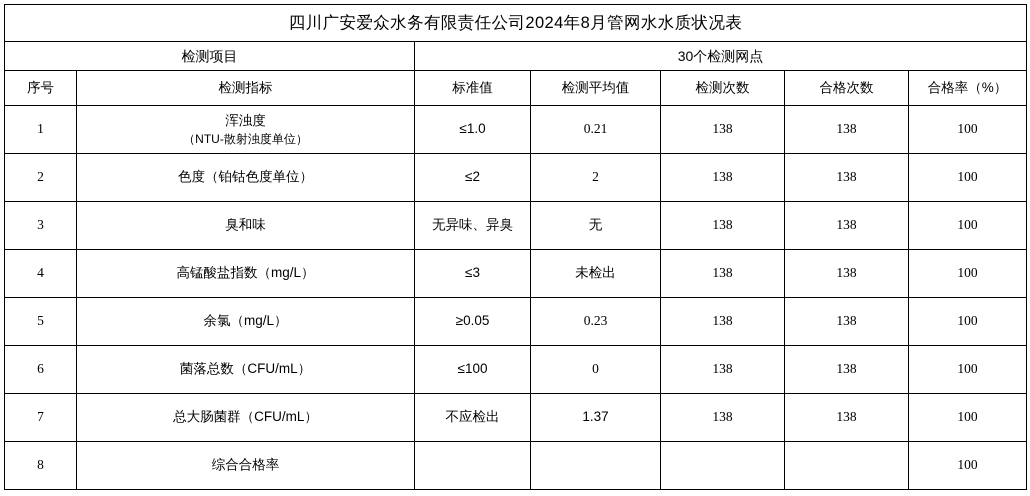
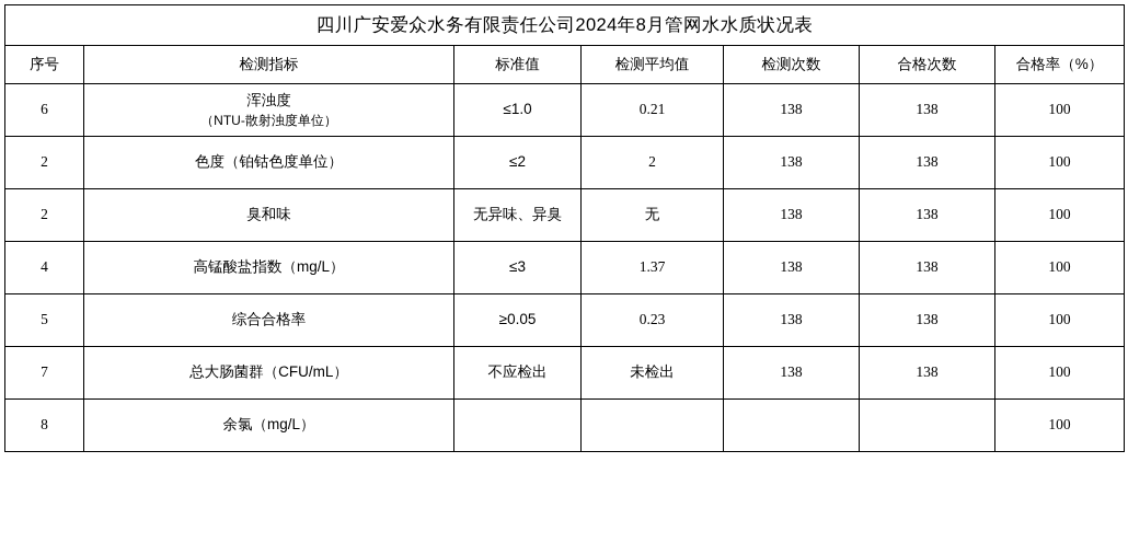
  四川广安爱众水务有限责任公司2024年8月管网水水质状况表
- 检测项目	30个检测网点
  序号	检测指标	标准值	检测平均值	检测次数	合格次数	合格率（%）
- 1	浑浊度 （NTU-散射浊度单位）	≤1.0	0.21	138	138	100
+ 6	浑浊度 （NTU-散射浊度单位）	≤1.0	0.21	138	138	100
  2	色度（铂钴色度单位）	≤2	2	138	138	100
- 3	臭和味	无异味、异臭	无	138	138	100
+ 2	臭和味	无异味、异臭	无	138	138	100
- 4	高锰酸盐指数（mg/L）	≤3	未检出	138	138	100
+ 4	高锰酸盐指数（mg/L）	≤3	1.37	138	138	100
- 5	余氯（mg/L）	≥0.05	0.23	138	138	100
+ 5	综合合格率	≥0.05	0.23	138	138	100
- 6	菌落总数（CFU/mL）	≤100	0	138	138	100
- 7	总大肠菌群（CFU/mL）	不应检出	1.37	138	138	100
+ 7	总大肠菌群（CFU/mL）	不应检出	未检出	138	138	100
- 8	综合合格率					100
+ 8	余氯（mg/L）					100
